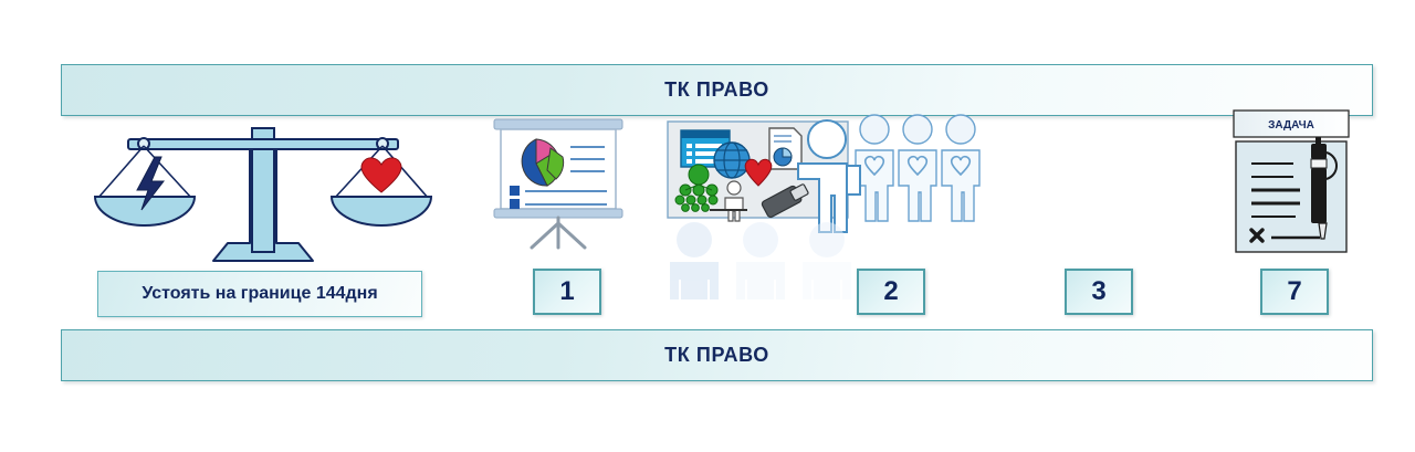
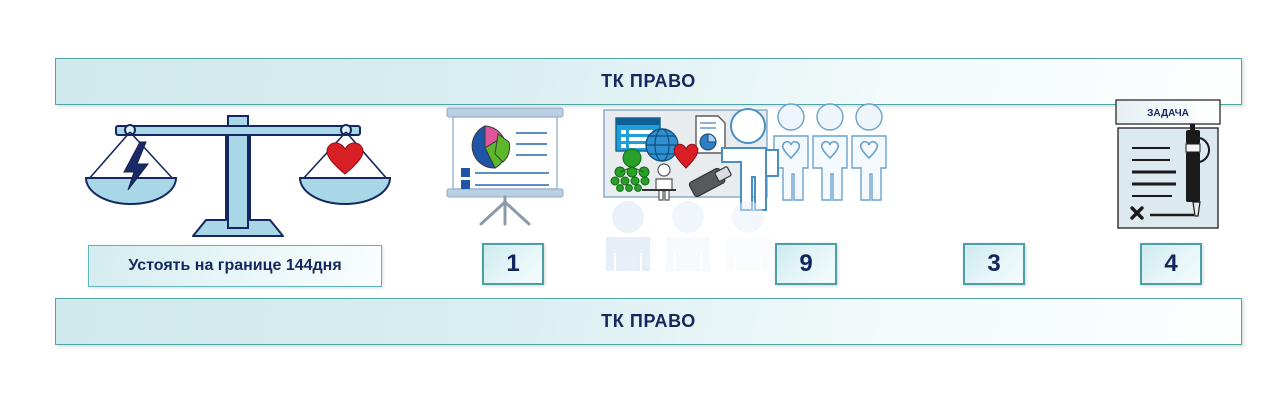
  ТК ПРАВО
  Устоять на границе 144дня
  ЗАДАЧА
  1
- 2
+ 9
  3
- 7
+ 4
  ТК ПРАВО
